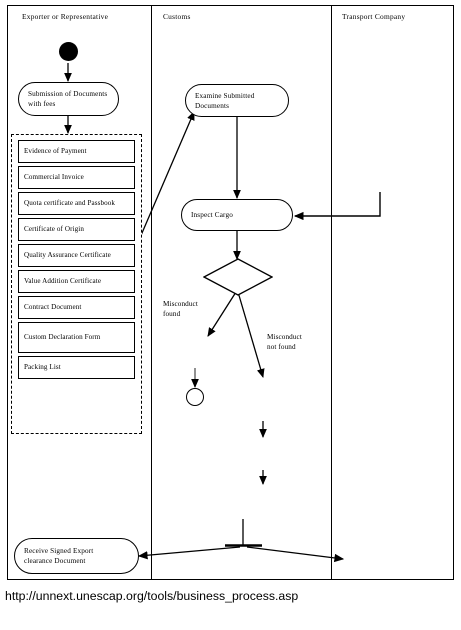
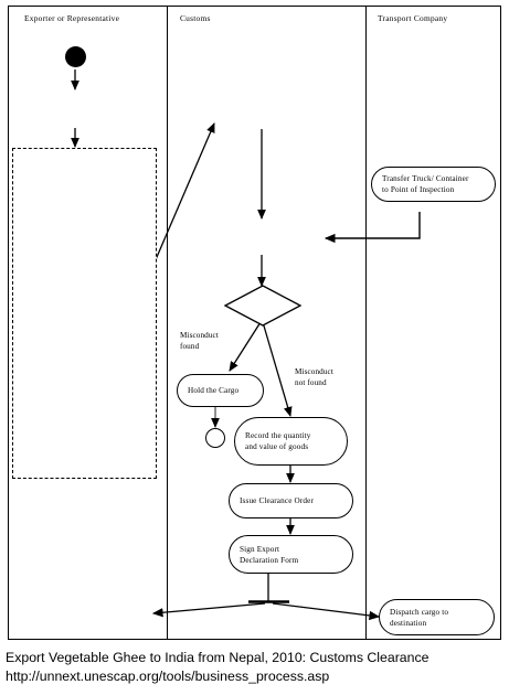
  Exporter or Representative
  Customs
  Transport Company
- Submission of Documents
- with fees
- Evidence of Payment
- Commercial Invoice
- Quota certificate and Passbook
- Certificate of Origin
- Quality Assurance Certificate
- Value Addition Certificate
- Contract Document
- Custom Declaration Form
- Packing List
- Receive Signed Export
- clearance Document
- Examine Submitted
- Documents
- Inspect Cargo
  Misconduct
  found
  Misconduct
  not found
+ Hold the Cargo
+ Record the quantity
+ and value of goods
+ Issue Clearance Order
+ Sign Export
+ Declaration Form
+ Transfer Truck/ Container
+ to Point of Inspection
+ Dispatch cargo to
+ destination
+ Export Vegetable Ghee to India from Nepal, 2010: Customs Clearance
  http://unnext.unescap.org/tools/business_process.asp
